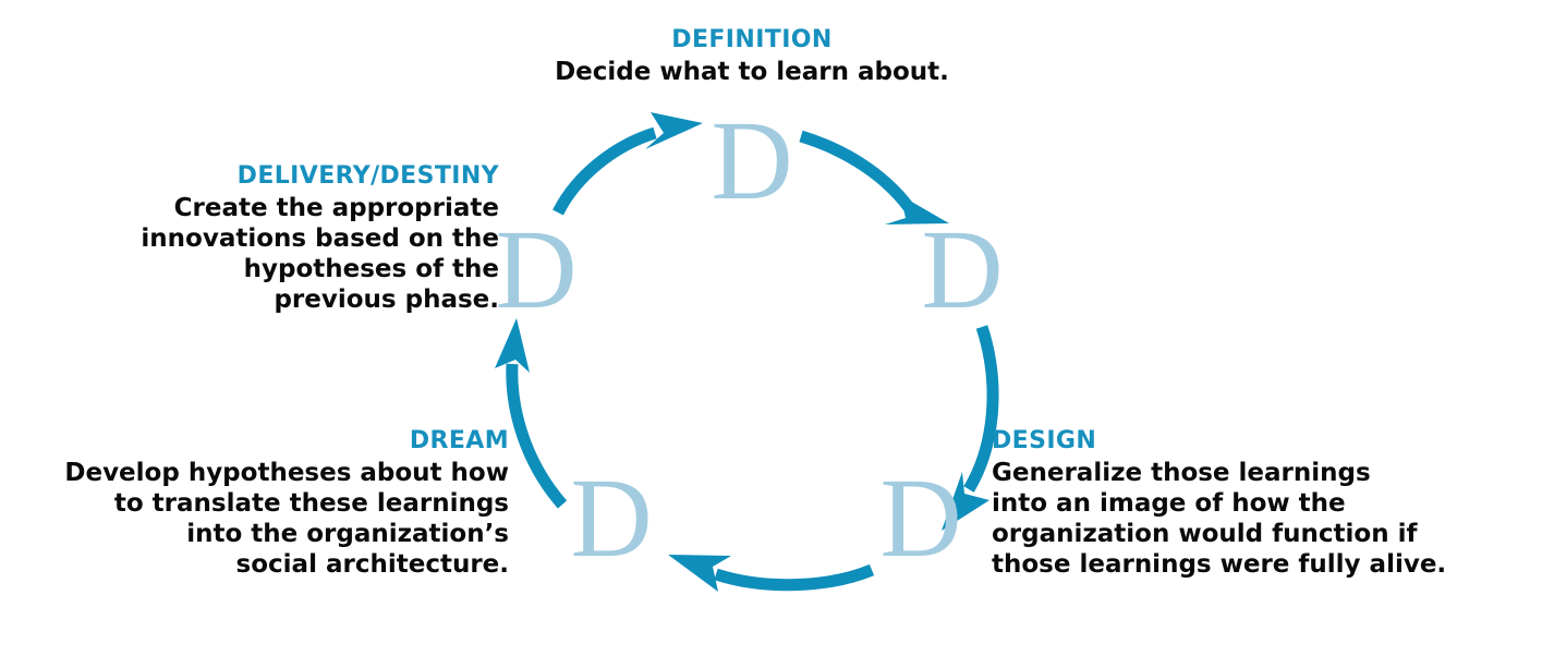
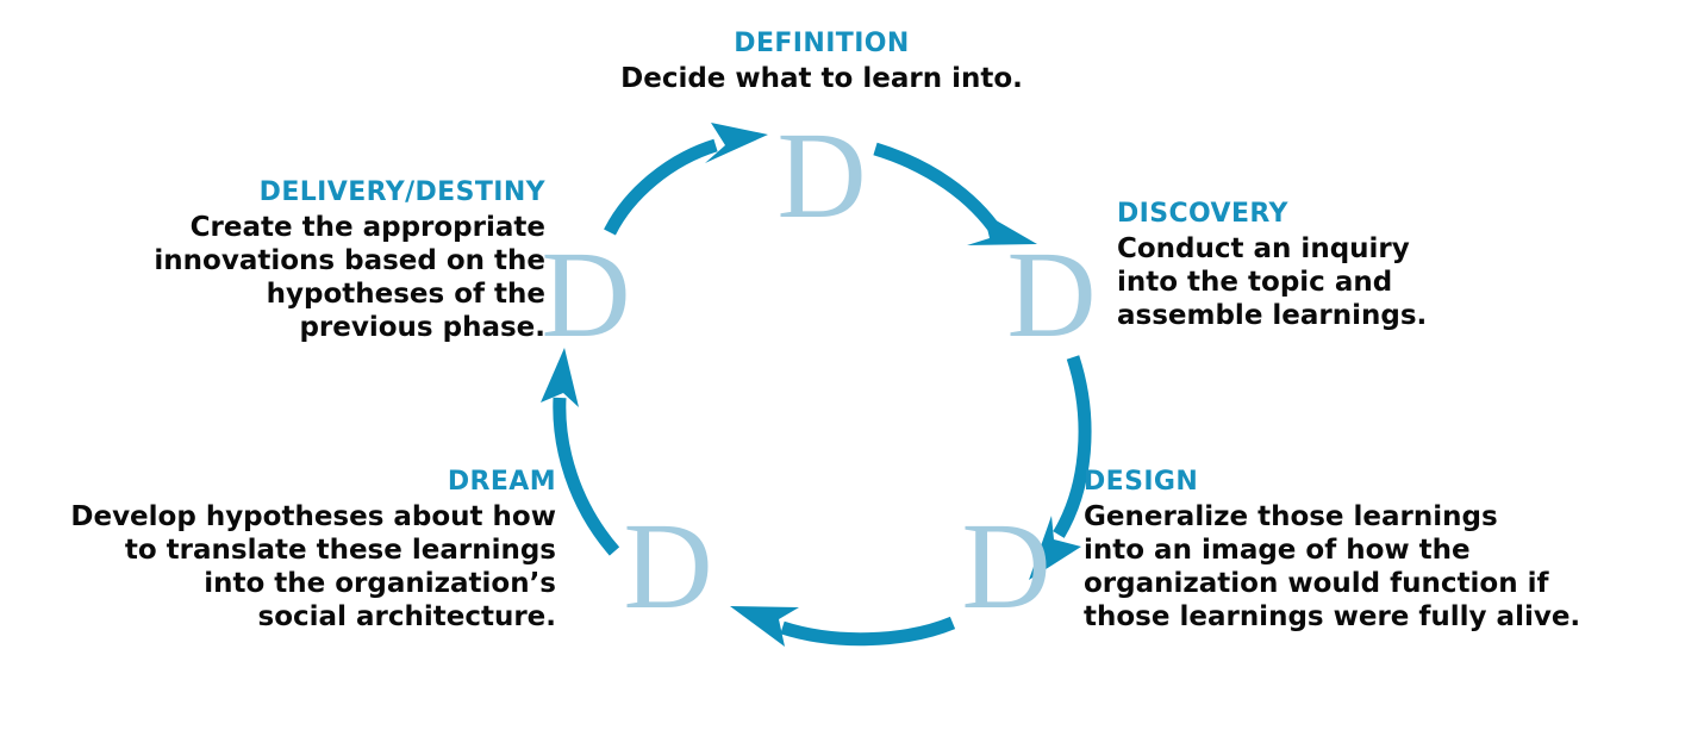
  D
  D
  D
  D
  D
  DEFINITION
- Decide what to learn about.
+ Decide what to learn into.
+ DISCOVERY
+ Conduct an inquiry
+ into the topic and
+ assemble learnings.
  DESIGN
  Generalize those learnings
  into an image of how the
  organization would function if
  those learnings were fully alive.
  DREAM
  Develop hypotheses about how
  to translate these learnings
  into the organization’s
  social architecture.
  DELIVERY/DESTINY
  Create the appropriate
  innovations based on the
  hypotheses of the
  previous phase.
